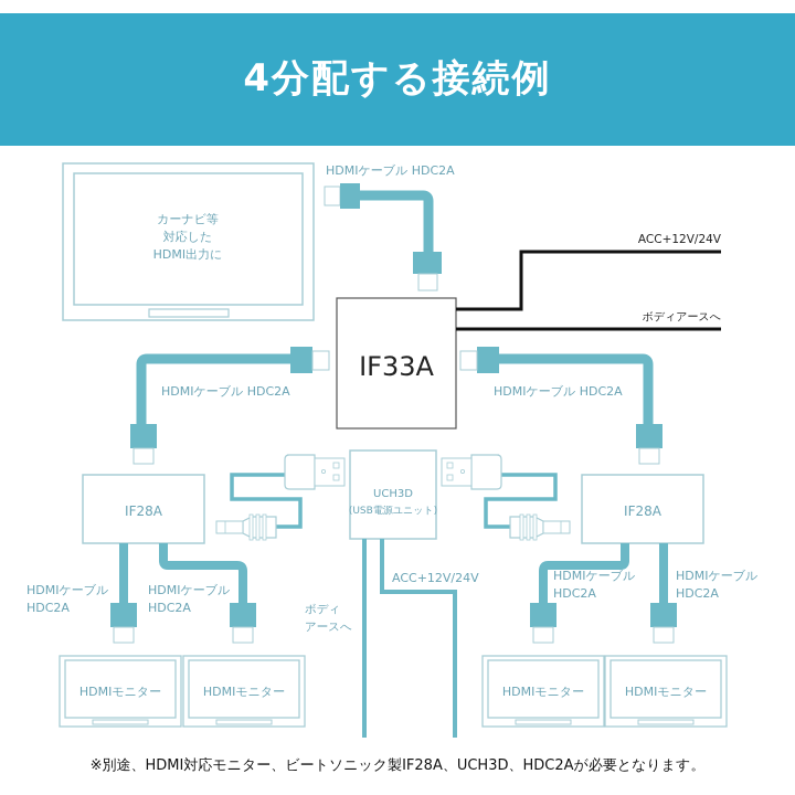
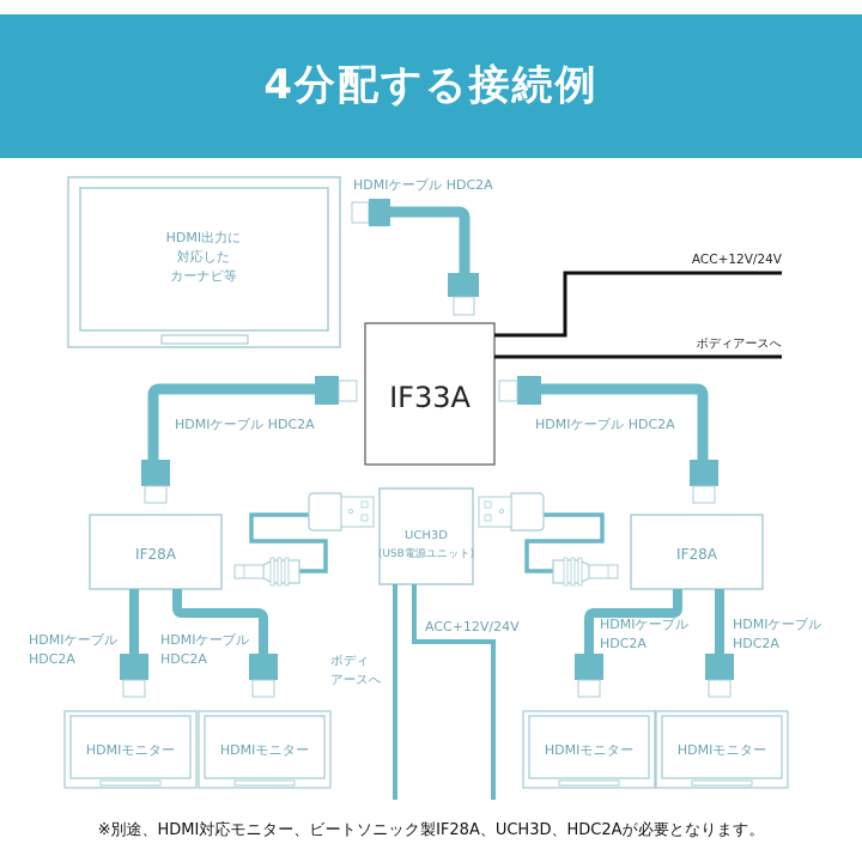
  4分配する接続例
- カーナビ等
+ HDMI出力に
  対応した
- HDMI出力に
+ カーナビ等
  HDMIケーブル HDC2A
  IF33A
  ACC+12V/24V
  ボディアースへ
  HDMIケーブル HDC2A
  HDMIケーブル HDC2A
  UCH3D
  (USB電源ユニット)
  ACC+12V/24V
  ボディ
  アースへ
  IF28A
  IF28A
  HDMIケーブル
  HDC2A
  HDMIケーブル
  HDC2A
  HDMIケーブル
  HDC2A
  HDMIケーブル
  HDC2A
  HDMIモニター
  HDMIモニター
  HDMIモニター
  HDMIモニター
  ※別途、HDMI対応モニター、ビートソニック製IF28A、UCH3D、HDC2Aが必要となります。
